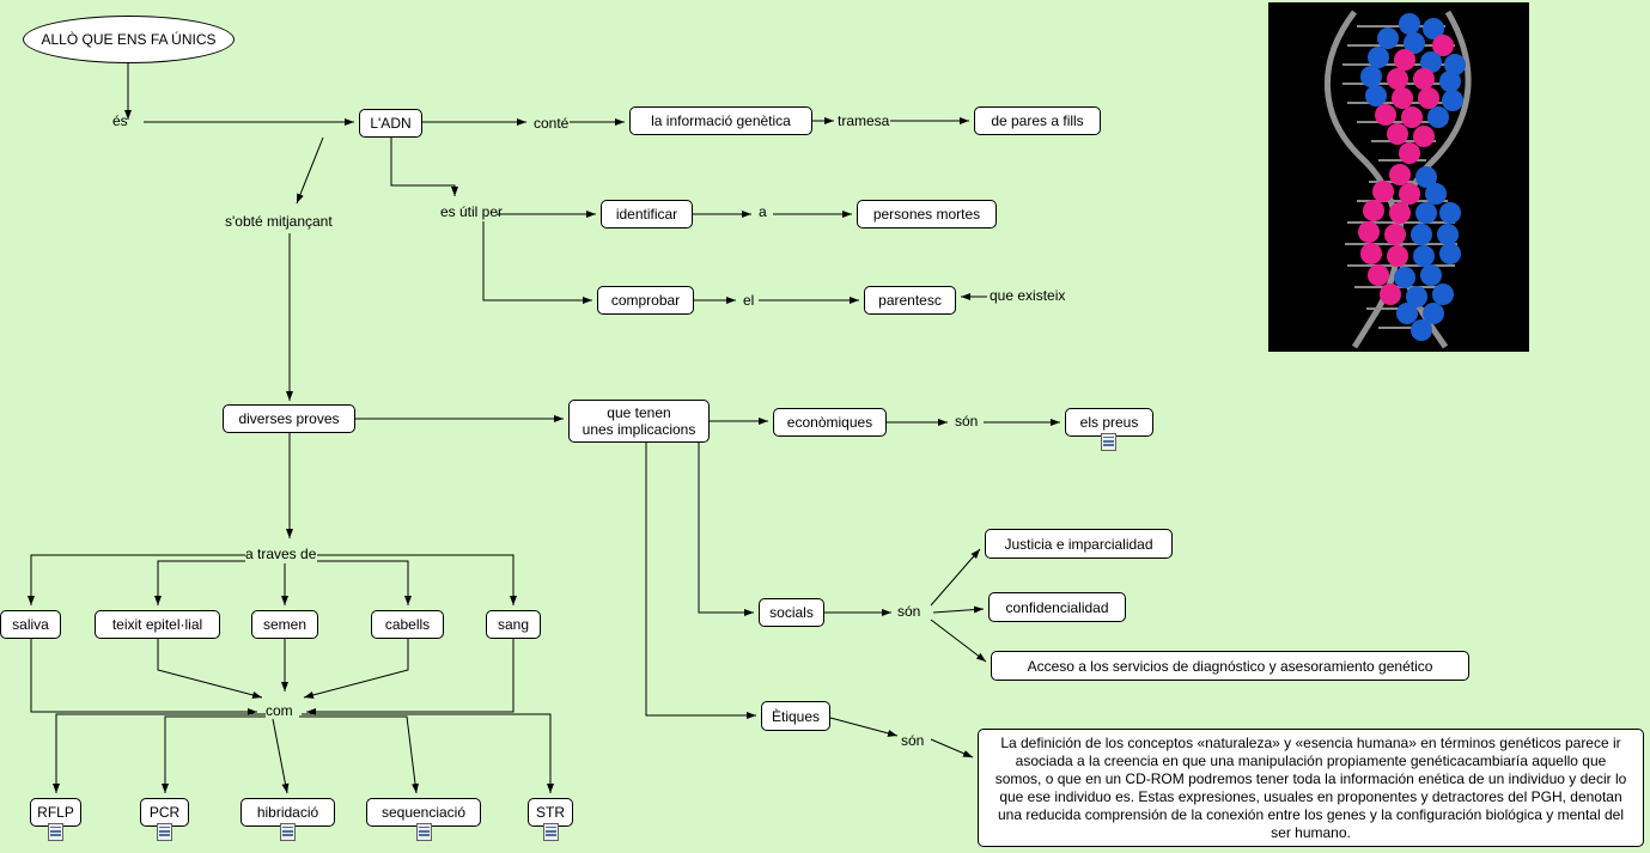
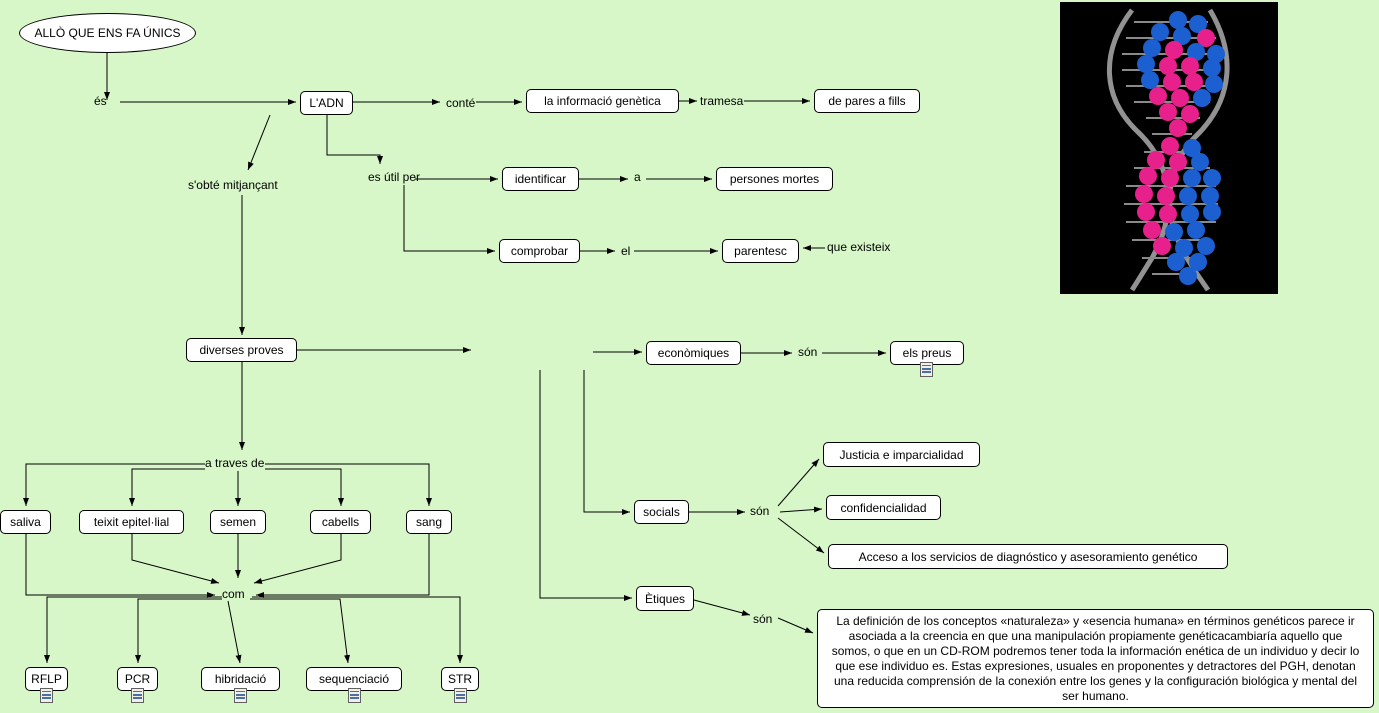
  ALLÒ QUE ENS FA ÚNICS
  L'ADN
  la informació genètica
  de pares a fills
  identificar
  persones mortes
  comprobar
  parentesc
  diverses proves
- que tenen
- unes implicacions
  econòmiques
  els preus
  socials
  Justicia e imparcialidad
  confidencialidad
  Acceso a los servicios de diagnóstico y asesoramiento genético
  Ètiques
  saliva
  teixit epitel·lial
  semen
  cabells
  sang
  RFLP
  PCR
  hibridació
  sequenciació
  STR
  La definición de los conceptos «naturaleza» y «esencia humana» en términos genéticos parece ir asociada a la creencia en que una manipulación propiamente genéticacambiaría aquello que somos, o que en un CD-ROM podremos tener toda la información enética de un individuo y decir lo que ese individuo es. Estas expresiones, usuales en proponentes y detractores del PGH, denotan una reducida comprensión de la conexión entre los genes y la configuración biológica y mental del ser humano.
  és
  conté
  tramesa
  es útil per
  a
  el
  que existeix
  s'obté mitjançant
  són
  són
  són
  a traves de
  com
